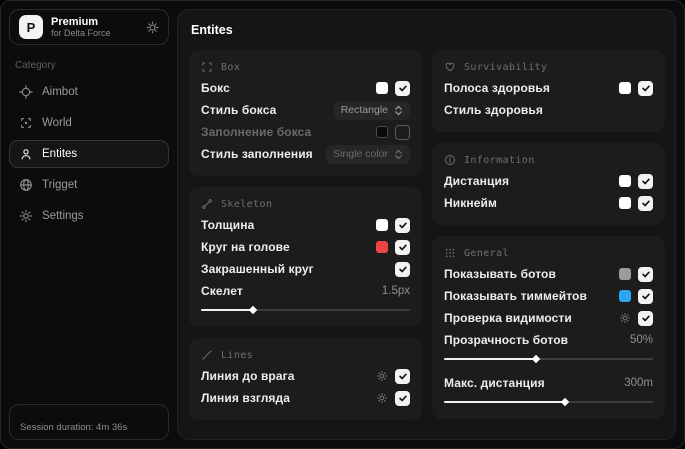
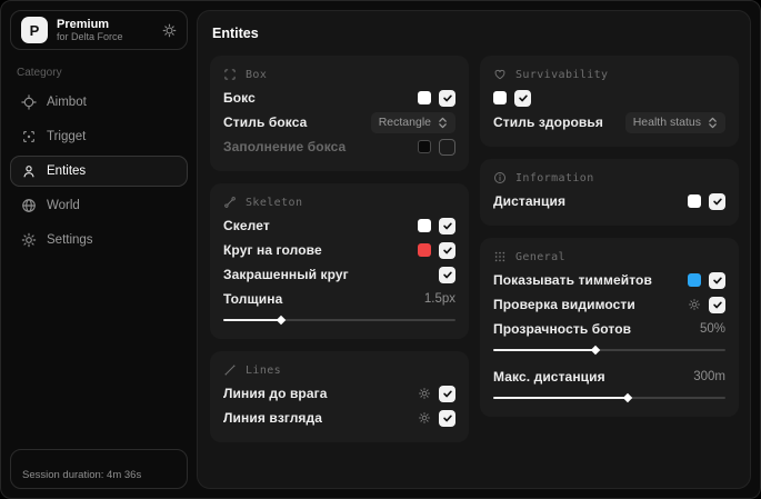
  P
  Premium
  for Delta Force
  Category
  Aimbot
- World
+ Trigget
  Entites
- Trigget
+ World
  Settings
  Session duration: 4m 36s
  Entites
  Box
  Бокс
  Стиль бокса
  Rectangle
  Заполнение бокса
- Стиль заполнения
- Single color
  Skeleton
- Толщина
+ Скелет
  Круг на голове
  Закрашенный круг
- Скелет
+ Толщина
  1.5px
  Lines
  Линия до врага
  Линия взгляда
  Survivability
- Полоса здоровья
  Стиль здоровья
+ Health status
  Information
  Дистанция
- Никнейм
  General
- Показывать ботов
  Показывать тиммейтов
  Проверка видимости
  Прозрачность ботов
  50%
  Макс. дистанция
  300m
